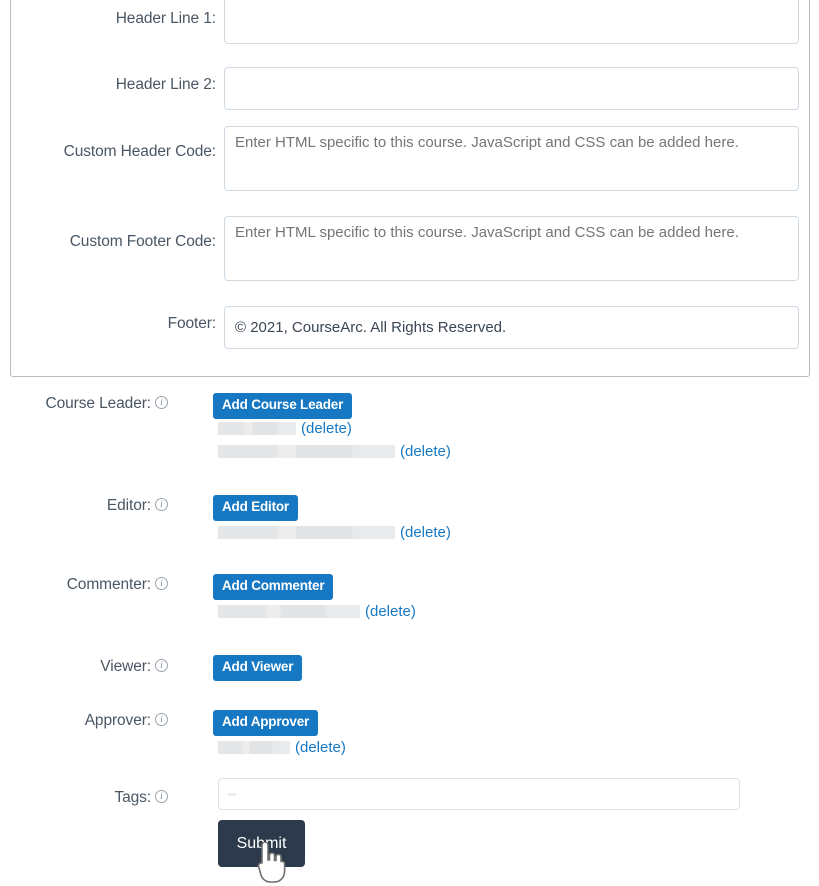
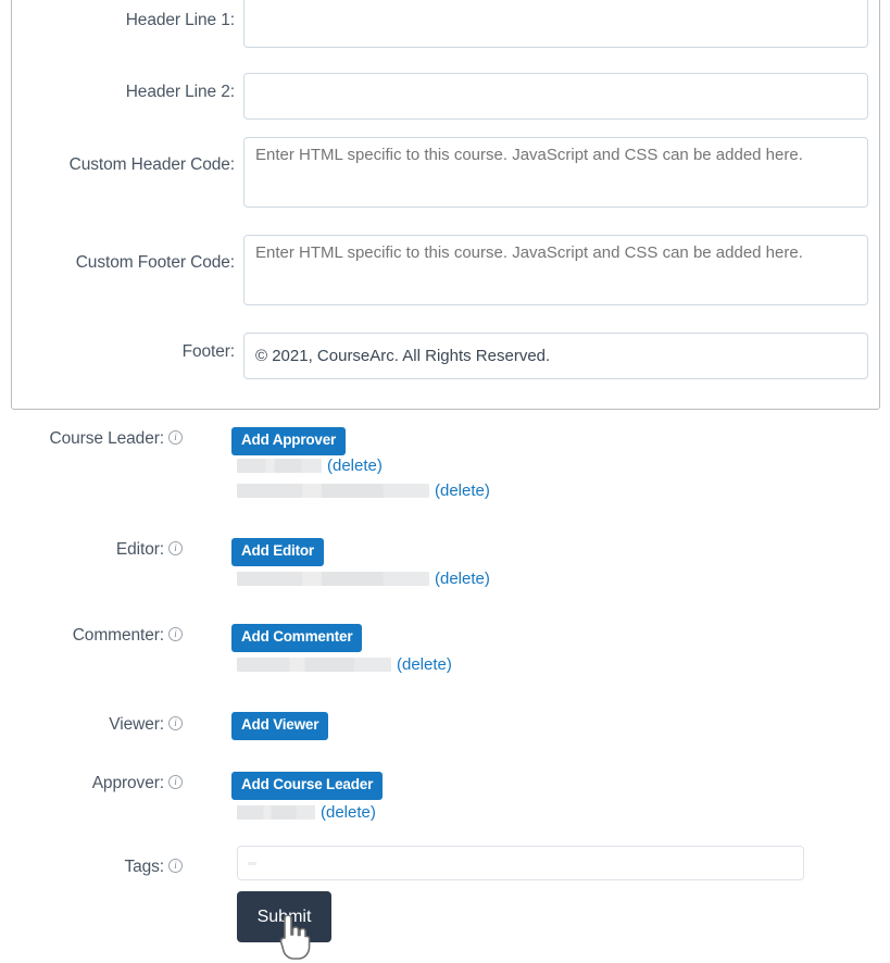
  Header Line 1:
  Header Line 2:
  Custom Header Code:
  Enter HTML specific to this course. JavaScript and CSS can be added here.
  Custom Footer Code:
  Enter HTML specific to this course. JavaScript and CSS can be added here.
  Footer:
  © 2021, CourseArc. All Rights Reserved.
  Course Leader:
- Add Course Leader
+ Add Approver
  (delete)
  (delete)
  Editor:
  Add Editor
  (delete)
  Commenter:
  Add Commenter
  (delete)
  Viewer:
  Add Viewer
  Approver:
- Add Approver
+ Add Course Leader
  (delete)
  Tags:
  Submit
